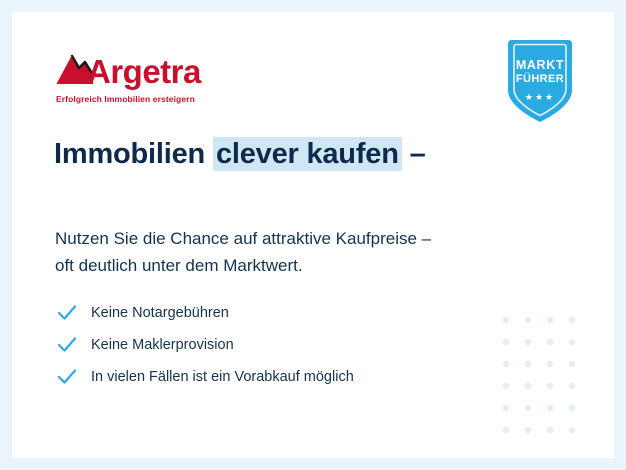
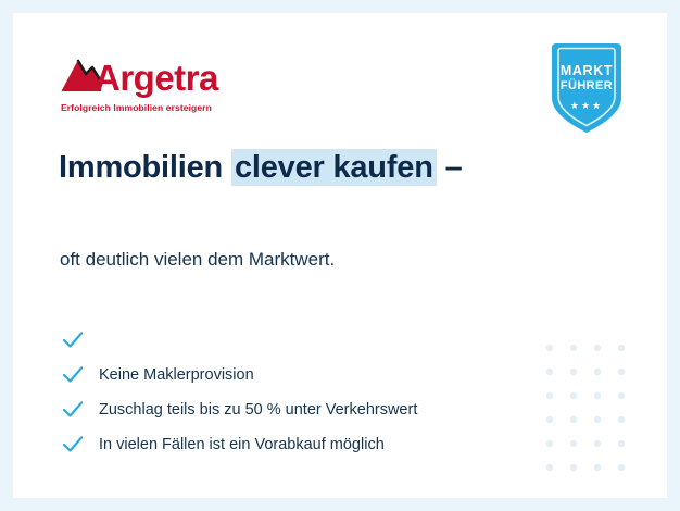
  Argetra
  Erfolgreich Immobilien ersteigern
  MARKT
  FÜHRER
  ★★★
  Immobilien clever kaufen –
- Nutzen Sie die Chance auf attraktive Kaufpreise –
- oft deutlich unter dem Marktwert.
+ oft deutlich vielen dem Marktwert.
- Keine Notargebühren
  Keine Maklerprovision
+ Zuschlag teils bis zu 50 % unter Verkehrswert
  In vielen Fällen ist ein Vorabkauf möglich
